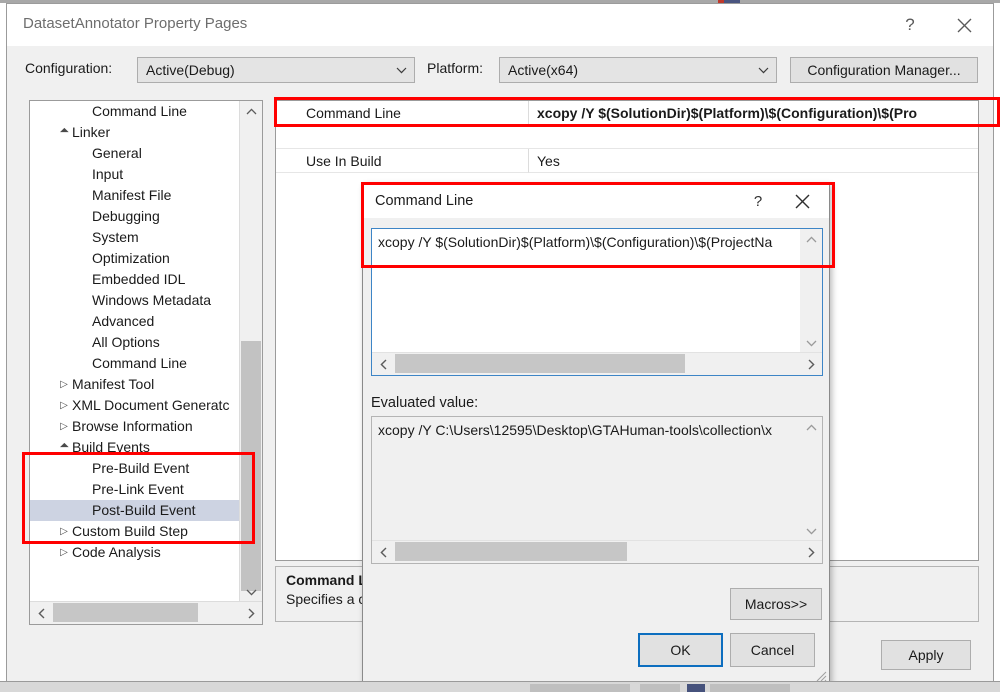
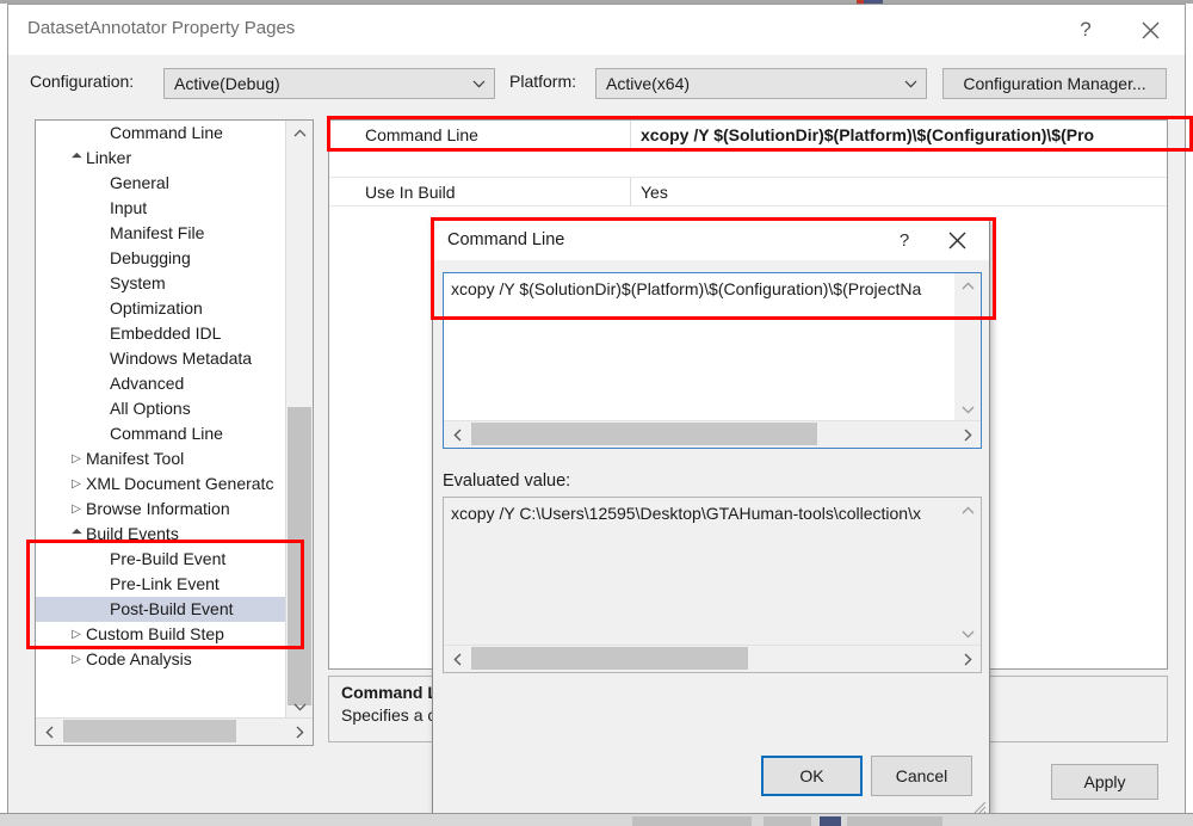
  DatasetAnnotator Property Pages
  ?
  Configuration:
  Active(Debug)
  Platform:
  Active(x64)
  Configuration Manager...
  Command Line
  Linker
  General
  Input
  Manifest File
  Debugging
  System
  Optimization
  Embedded IDL
  Windows Metadata
  Advanced
  All Options
  Command Line
  ▷
  Manifest Tool
  ▷
  XML Document Generatc
  ▷
  Browse Information
  Build Events
  Pre-Build Event
  Pre-Link Event
  Post-Build Event
  ▷
  Custom Build Step
  ▷
  Code Analysis
  Command Line
  xcopy /Y $(SolutionDir)$(Platform)\$(Configuration)\$(Pro
  Use In Build
  Yes
  Command
  Specifies a
  Apply
  Command Line
  ?
  xcopy /Y $(SolutionDir)$(Platform)\$(Configuration)\$(ProjectNa
  Evaluated value:
  xcopy /Y C:\Users\12595\Desktop\GTAHuman-tools\collection\x
- Macros>>
  OK
  Cancel
